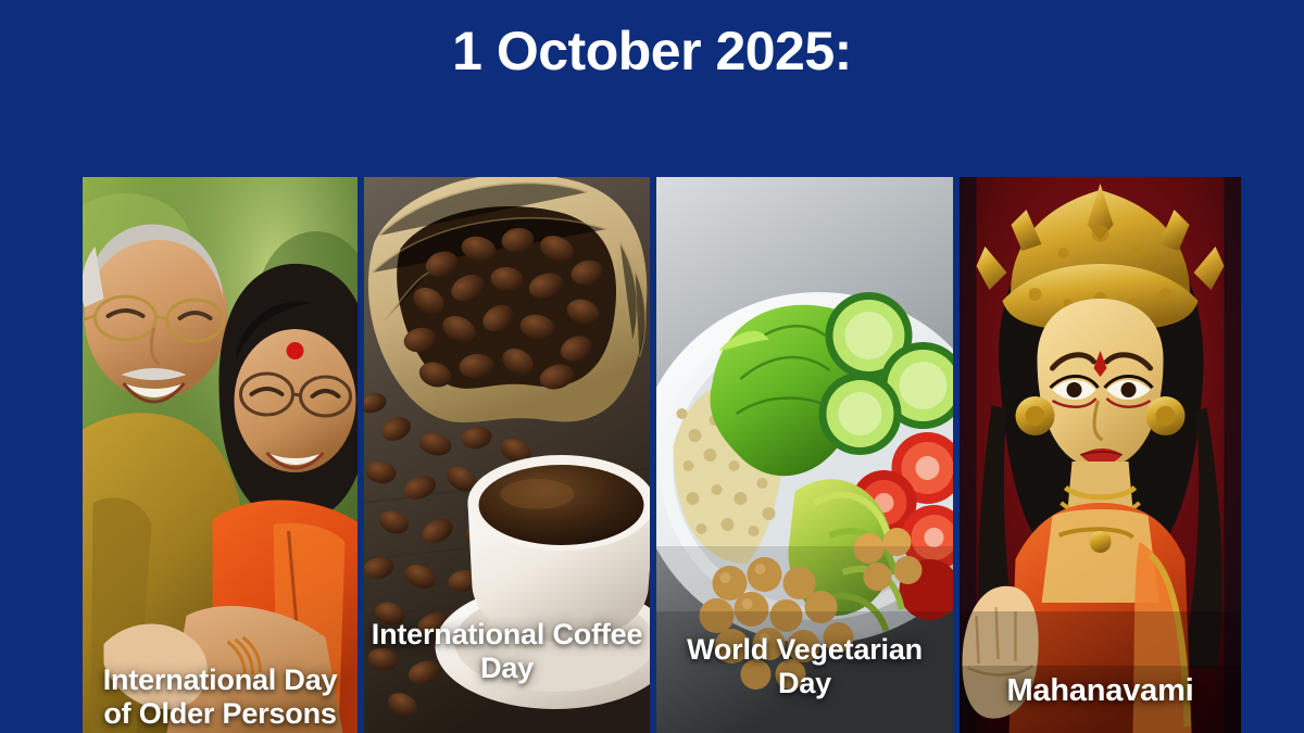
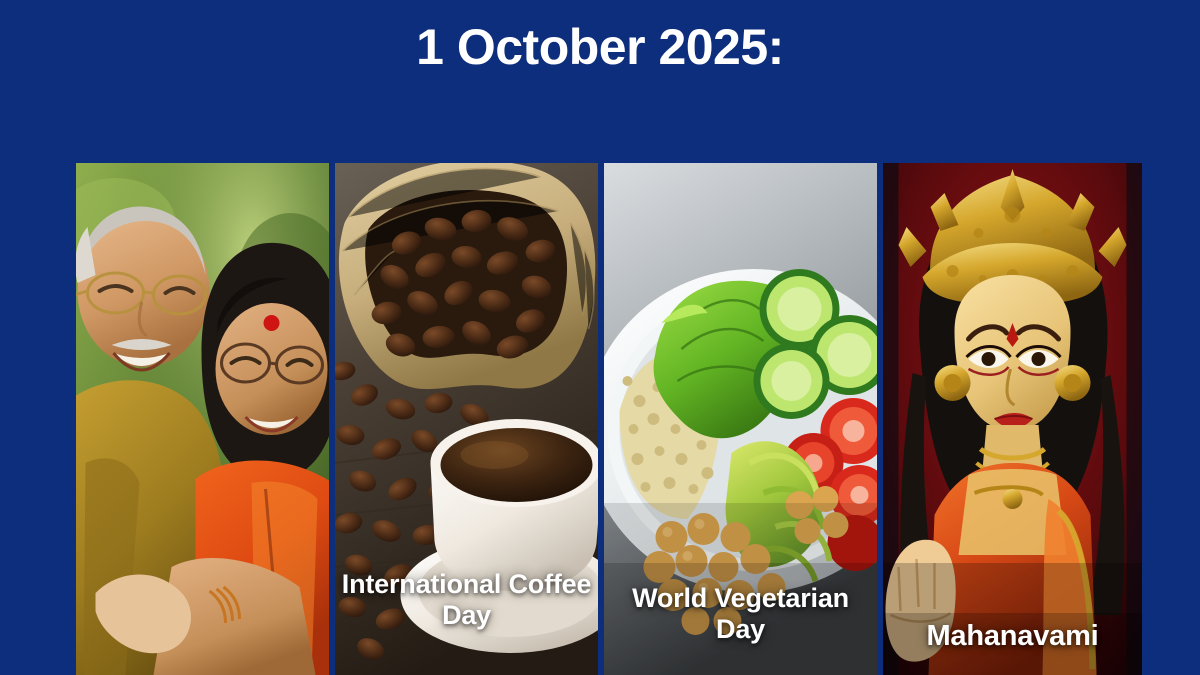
  1 October 2025:
- International Day of Older Persons
  International Coffee Day
  World Vegetarian Day
  Mahanavami
